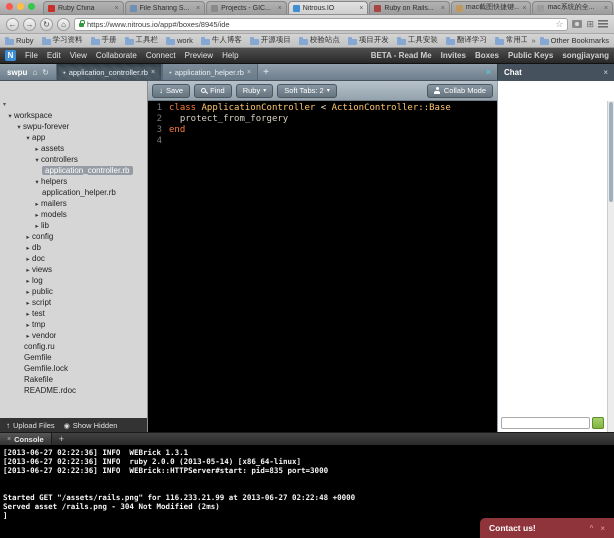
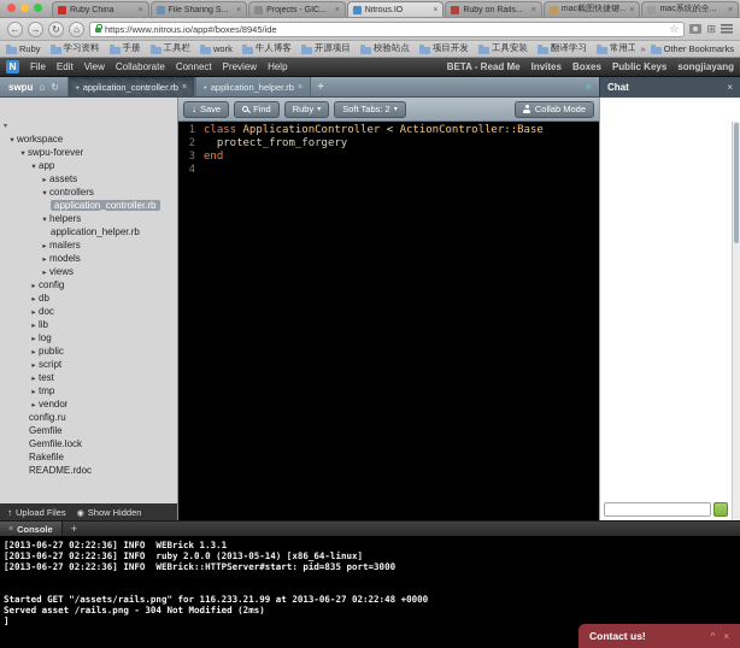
  https://www.nitrous.io/app#/boxes/8945/ide
  Ruby
  学习资料
  手册
  工具栏
  work
  牛人博客
  开源项目
  校验站点
  项目开发
  工具安装
  翻译学习
  常用工
  »
  Other Bookmarks
  N
  File
  Edit
  View
  Collaborate
  Connect
  Preview
  Help
  BETA - Read Me
  Invites
  Boxes
  Public Keys
  songjiayang
  swpu
  application_controller.rb
  application_helper.rb
  Chat
  Save
  Find
  Ruby
  Soft Tabs: 2
  Collab Mode
  workspace
  swpu-forever
  app
  assets
  controllers
  application_controller.rb
  helpers
  application_helper.rb
  mailers
  models
- lib
+ views
  config
  db
  doc
- views
+ lib
  log
  public
  script
  test
  tmp
  vendor
  config.ru
  Gemfile
  Gemfile.lock
  Rakefile
  README.rdoc
  Upload Files
  Show Hidden
  1
  class ApplicationController < ActionController::Base
  2
  protect_from_forgery
  3
  end
  4
  Console
  [2013-06-27 02:22:36] INFO WEBrick 1.3.1
  [2013-06-27 02:22:36] INFO ruby 2.0.0 (2013-05-14) [x86_64-linux]
  [2013-06-27 02:22:36] INFO WEBrick::HTTPServer#start: pid=835 port=3000
  Started GET "/assets/rails.png" for 116.233.21.99 at 2013-06-27 02:22:48 +0000
  Served asset /rails.png - 304 Not Modified (2ms)
  ]
  Contact us!
